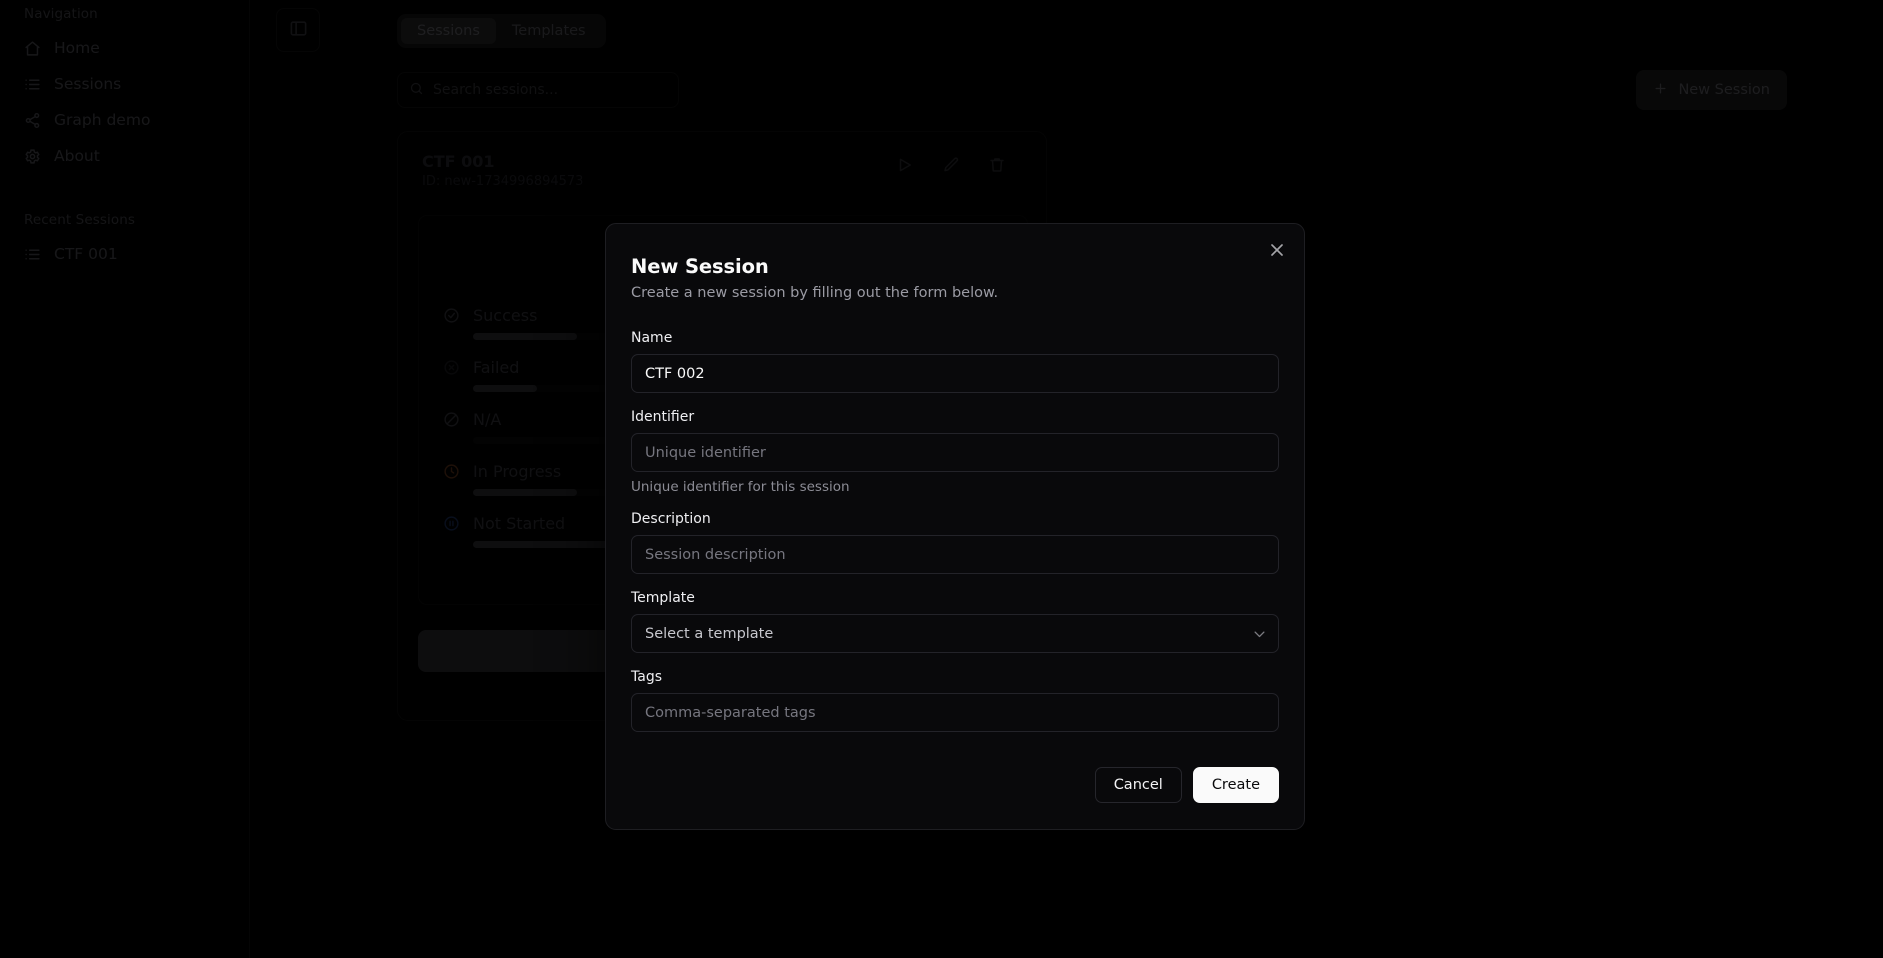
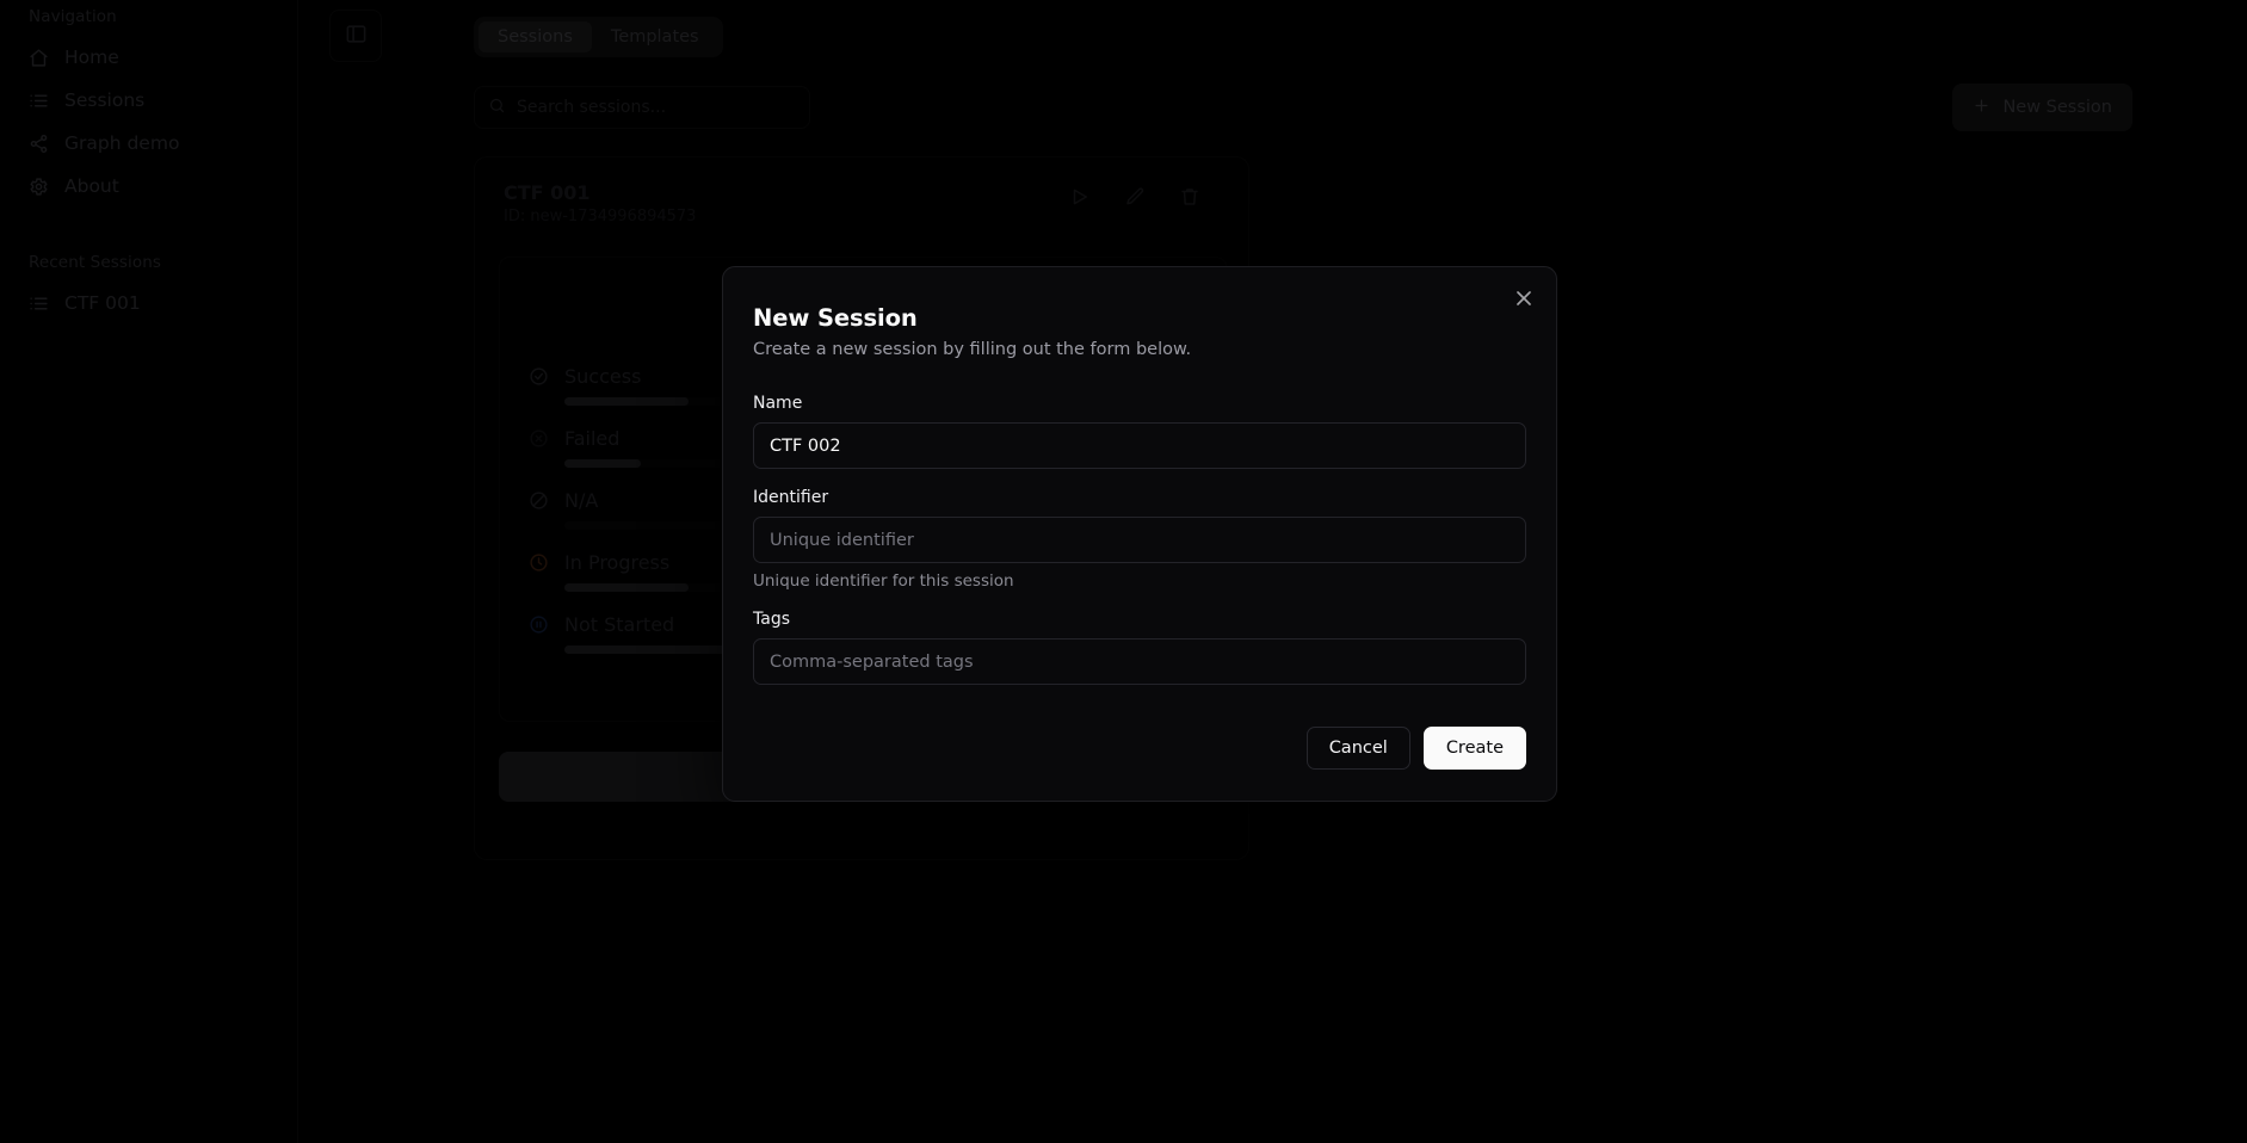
  Home
  Sessions
  Graph demo
  About
  CTF 001
  New Session
  Create a new session by filling out the form below.
  Name
  CTF 002
  Identifier
  Unique identifier
  Unique identifier for this session
- Description
- Session description
- Template
- Select a template
  Tags
  Comma-separated tags
  Cancel
  Create
